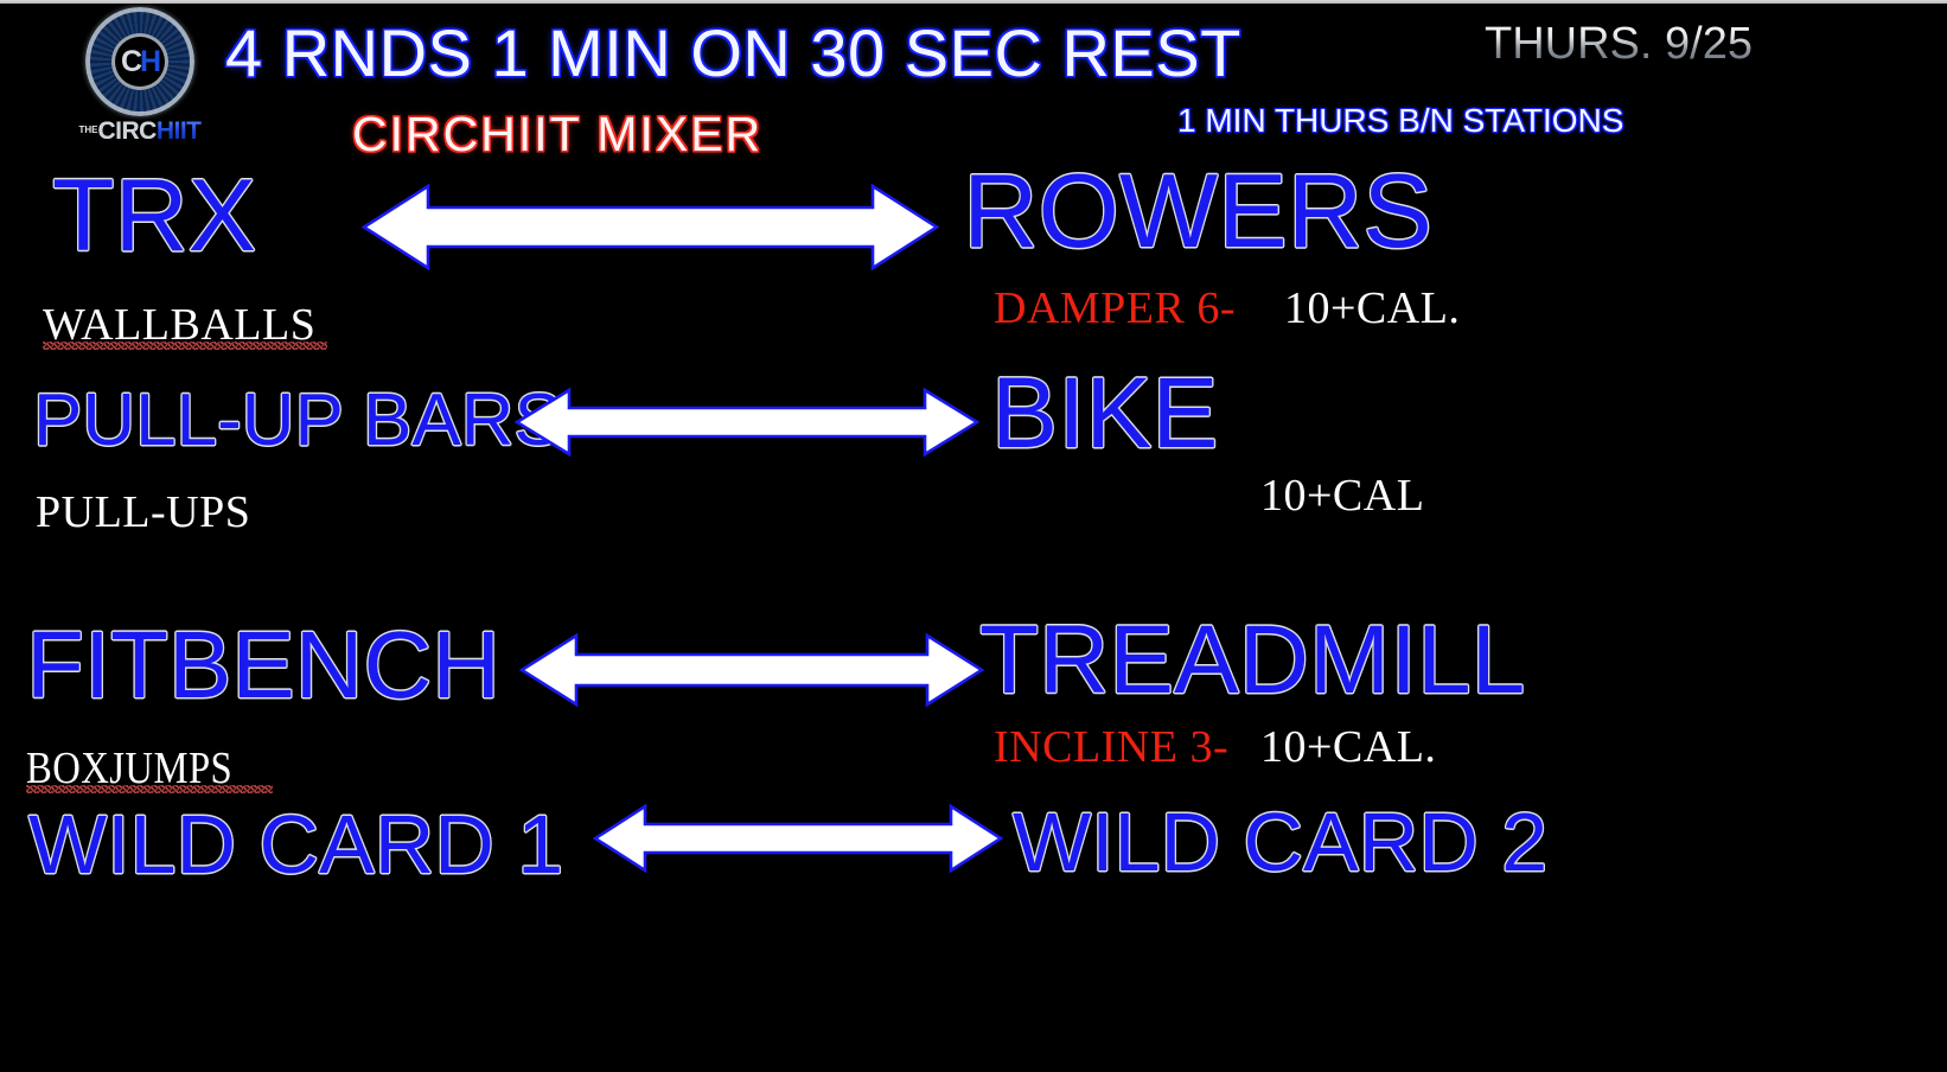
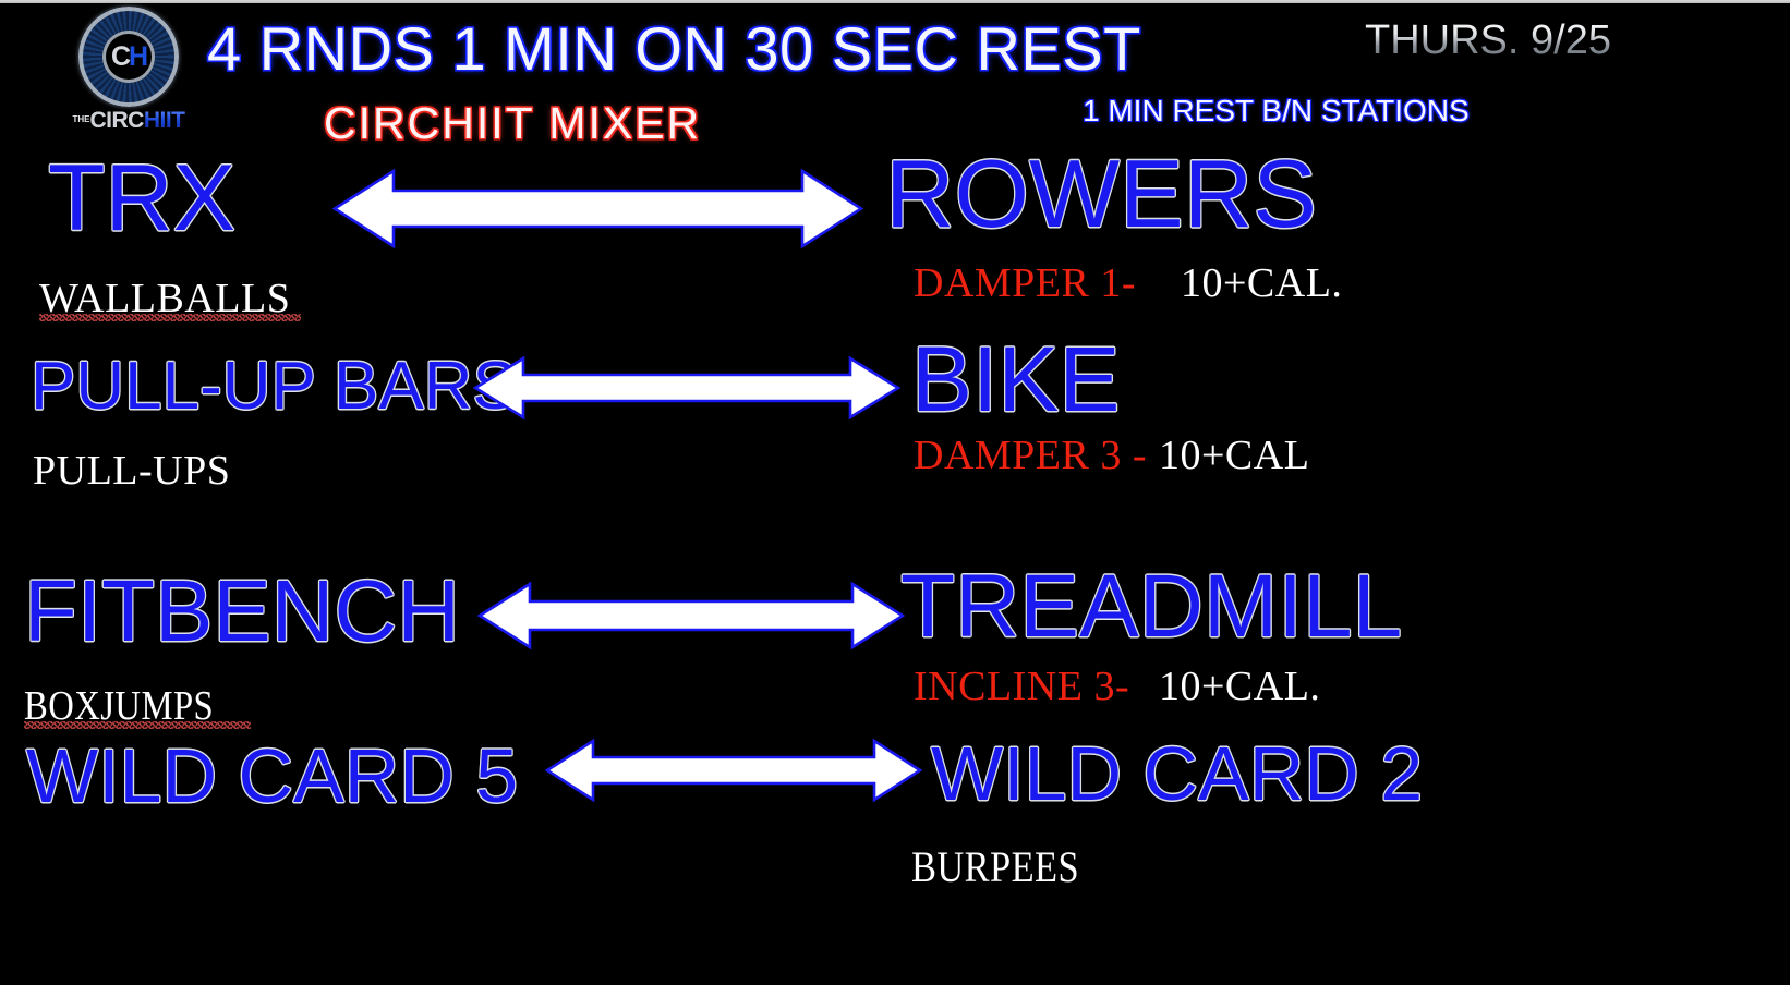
  C
  H
  THECIRCHIIT
  4 RNDS 1 MIN ON 30 SEC REST
  THURS. 9/25
  CIRCHIIT MIXER
- 1 MIN THURS B/N STATIONS
+ 1 MIN REST B/N STATIONS
  TRX
  ROWERS
  WALLBALLS
- DAMPER 6-
+ DAMPER 1-
  10+CAL.
  PULL-UP BAR
  BIKE
  PULL-UPS
+ DAMPER 3 -
  10+CAL
  FITBENCH
  TREADMILL
  BOXJUMPS
  INCLINE 3-
  10+CAL.
- WILD CARD 1
+ WILD CARD 5
  WILD CARD 2
+ BURPEES
